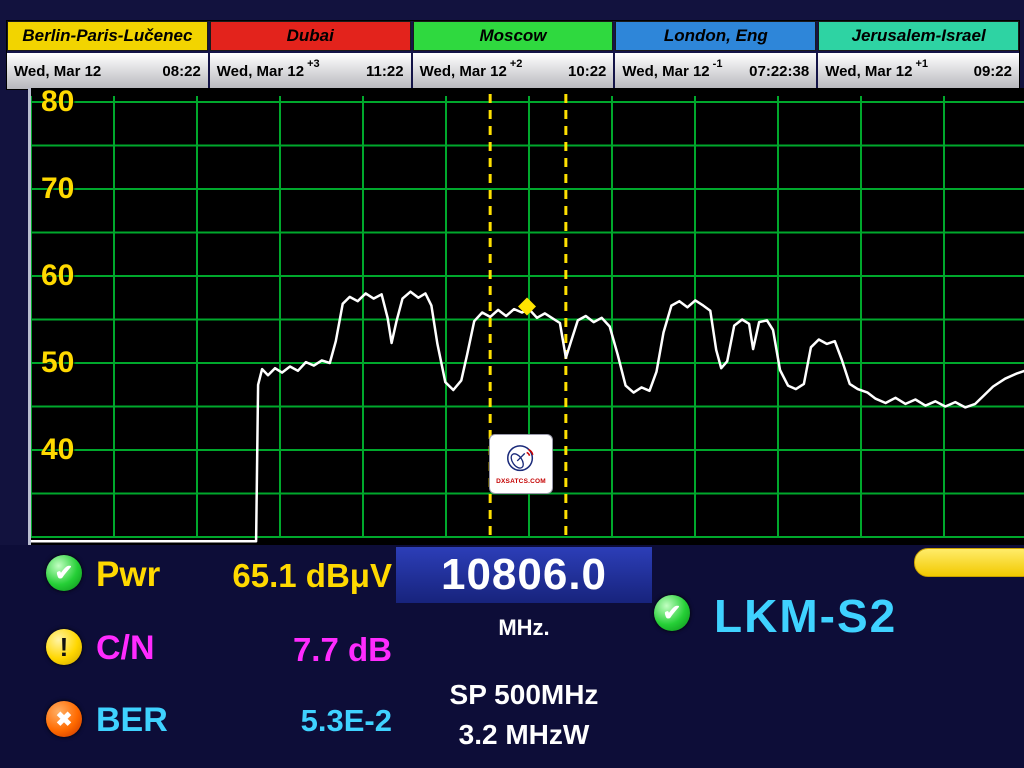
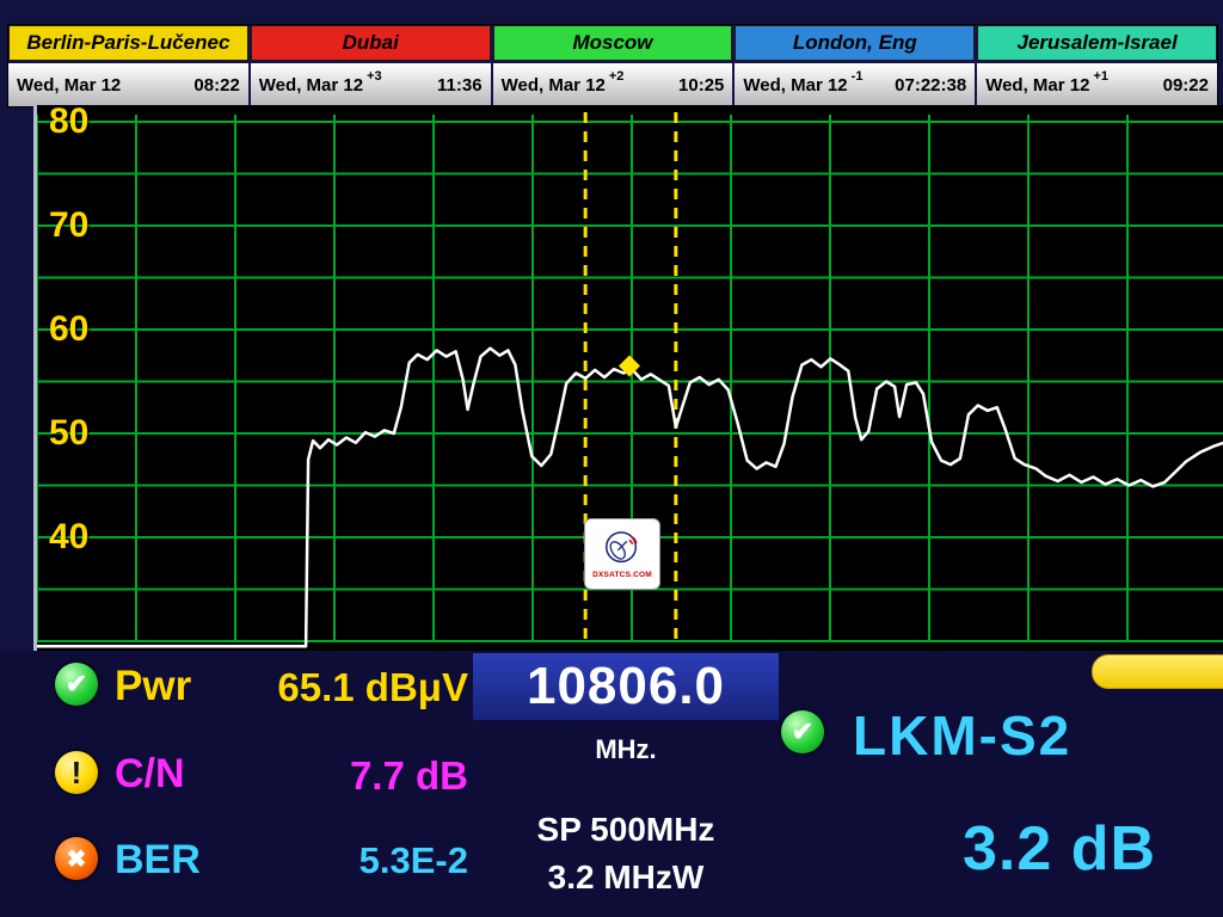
  Berlin-Paris-Lučenec
  Wed, Mar 12
  08:22
  Dubai
  Wed, Mar 12
  +3
- 11:22
+ 11:36
  Moscow
  Wed, Mar 12
  +2
- 10:22
+ 10:25
  London, Eng
  Wed, Mar 12
  -1
  07:22:38
  Jerusalem-Israel
  Wed, Mar 12
  +1
  09:22
  80
  70
  60
  50
  40
  ✔
  Pwr
  65.1 dBμV
  !
  C/N
  7.7 dB
  ✖
  BER
  5.3E-2
  10806.0
  MHz.
  SP 500MHz
  3.2 MHzW
  ✔
  LKM-S2
+ 3.2 dB
